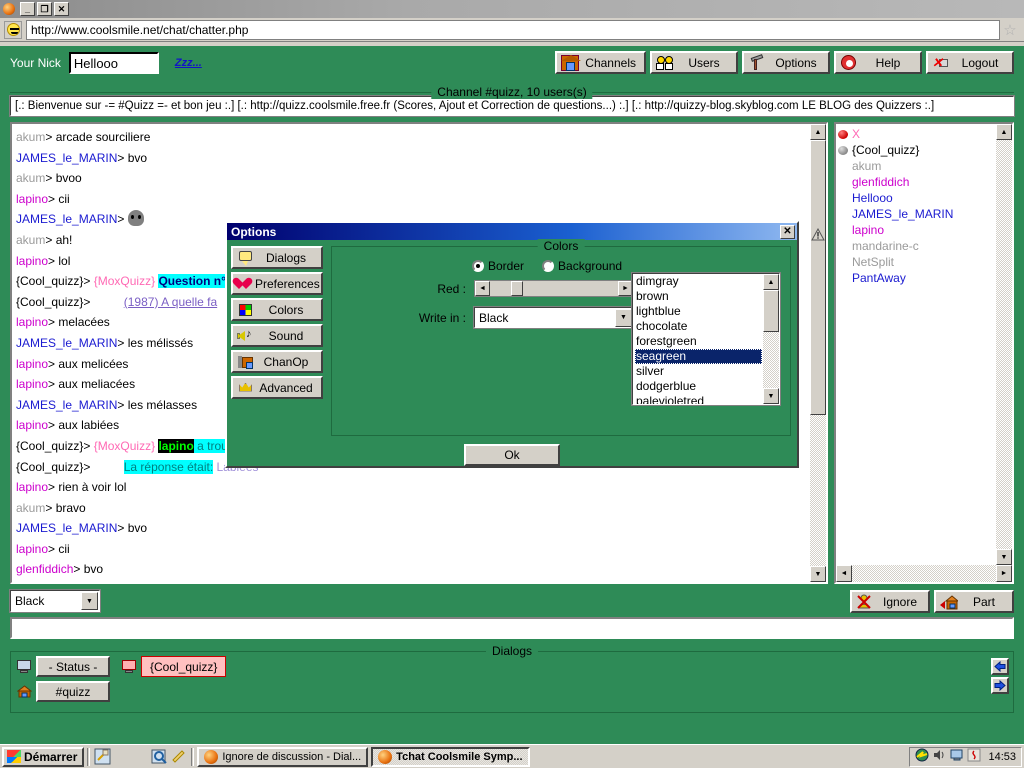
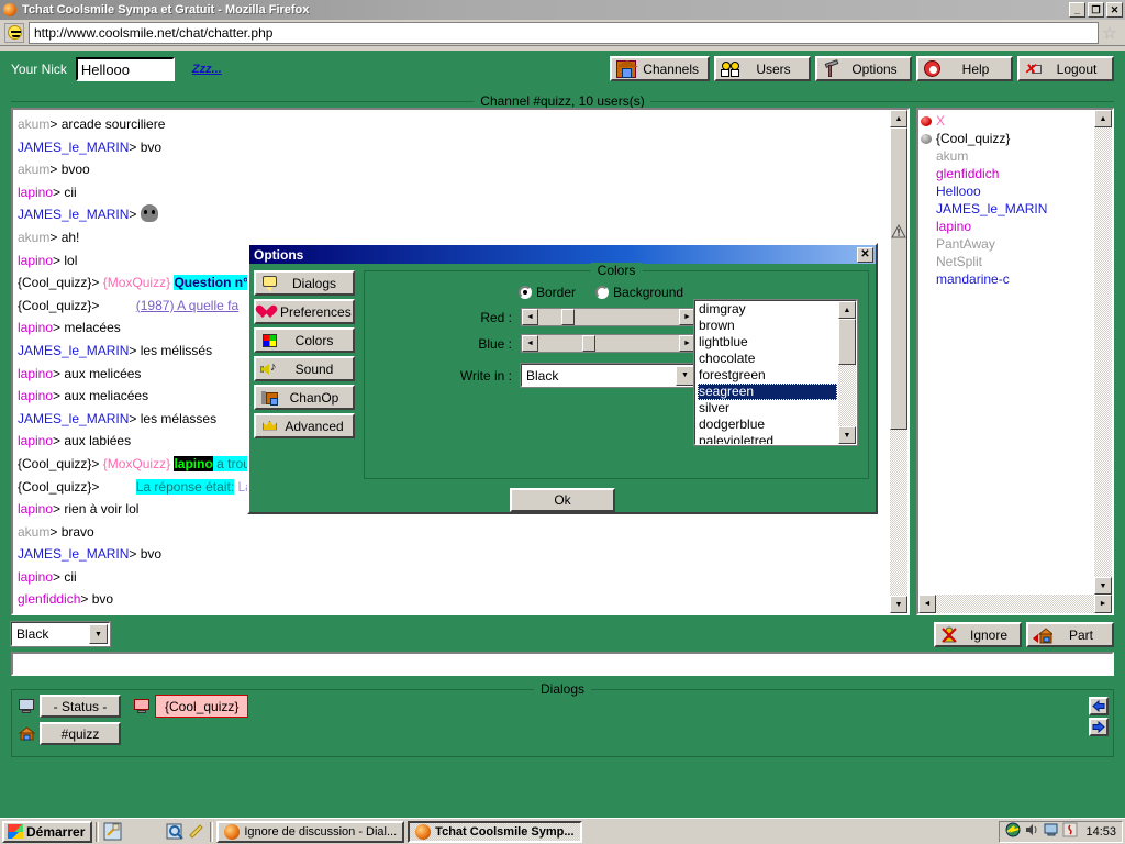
+ Tchat Coolsmile Sympa et Gratuit - Mozilla Firefox
  _
  ❐
  ✕
  http://www.coolsmile.net/chat/chatter.php
  ☆
  Your Nick
  Hellooo
  Zzz...
  Channels
  Users
  Options
  Help
  ✕
  Logout
  Channel #quizz, 10 users(s)
- [.: Bienvenue sur -= #Quizz =- et bon jeu :.] [.: http://quizz.coolsmile.free.fr (Scores, Ajout et Correction de questions...) :.] [.: http://quizzy-blog.skyblog.com LE BLOG des Quizzers :.]
  akum> arcade sourciliere
  JAMES_le_MARIN> bvo
  akum> bvoo
  lapino> cii
  JAMES_le_MARIN>
  akum> ah!
  lapino> lol
  {Cool_quizz}> {MoxQuizz} Question n°
  {Cool_quizz}> (1987) A quelle fa
  lapino> melacées
  JAMES_le_MARIN> les mélissés
  lapino> aux melicées
  lapino> aux meliacées
  JAMES_le_MARIN> les mélasses
  lapino> aux labiées
  {Cool_quizz}> {MoxQuizz} lapino a tro
  {Cool_quizz}> La réponse était: L
  lapino> rien à voir lol
  akum> bravo
  JAMES_le_MARIN> bvo
  lapino> cii
  glenfiddich> bvo
  X
  {Cool_quizz}
  akum
  glenfiddich
  Hellooo
  JAMES_le_MARIN
  lapino
- mandarine-c
+ PantAway
  NetSplit
- PantAway
+ mandarine-c
  Black
  Ignore
  Part
  Dialogs
  - Status -
  {Cool_quizz}
  #quizz
  Options
  ✕
  Dialogs
  Preferences
  Colors
  ♪
  Sound
  ChanOp
  Advanced
  Colors
  Border
  Background
  Red :
+ Blue :
  Write in :
  Black
  dimgray
  brown
  lightblue
  chocolate
  forestgreen
  seagreen
  silver
  dodgerblue
  palevioletred
  Ok
  Démarrer
  Ignore de discussion - Dial...
  Tchat Coolsmile Symp...
  14:53
